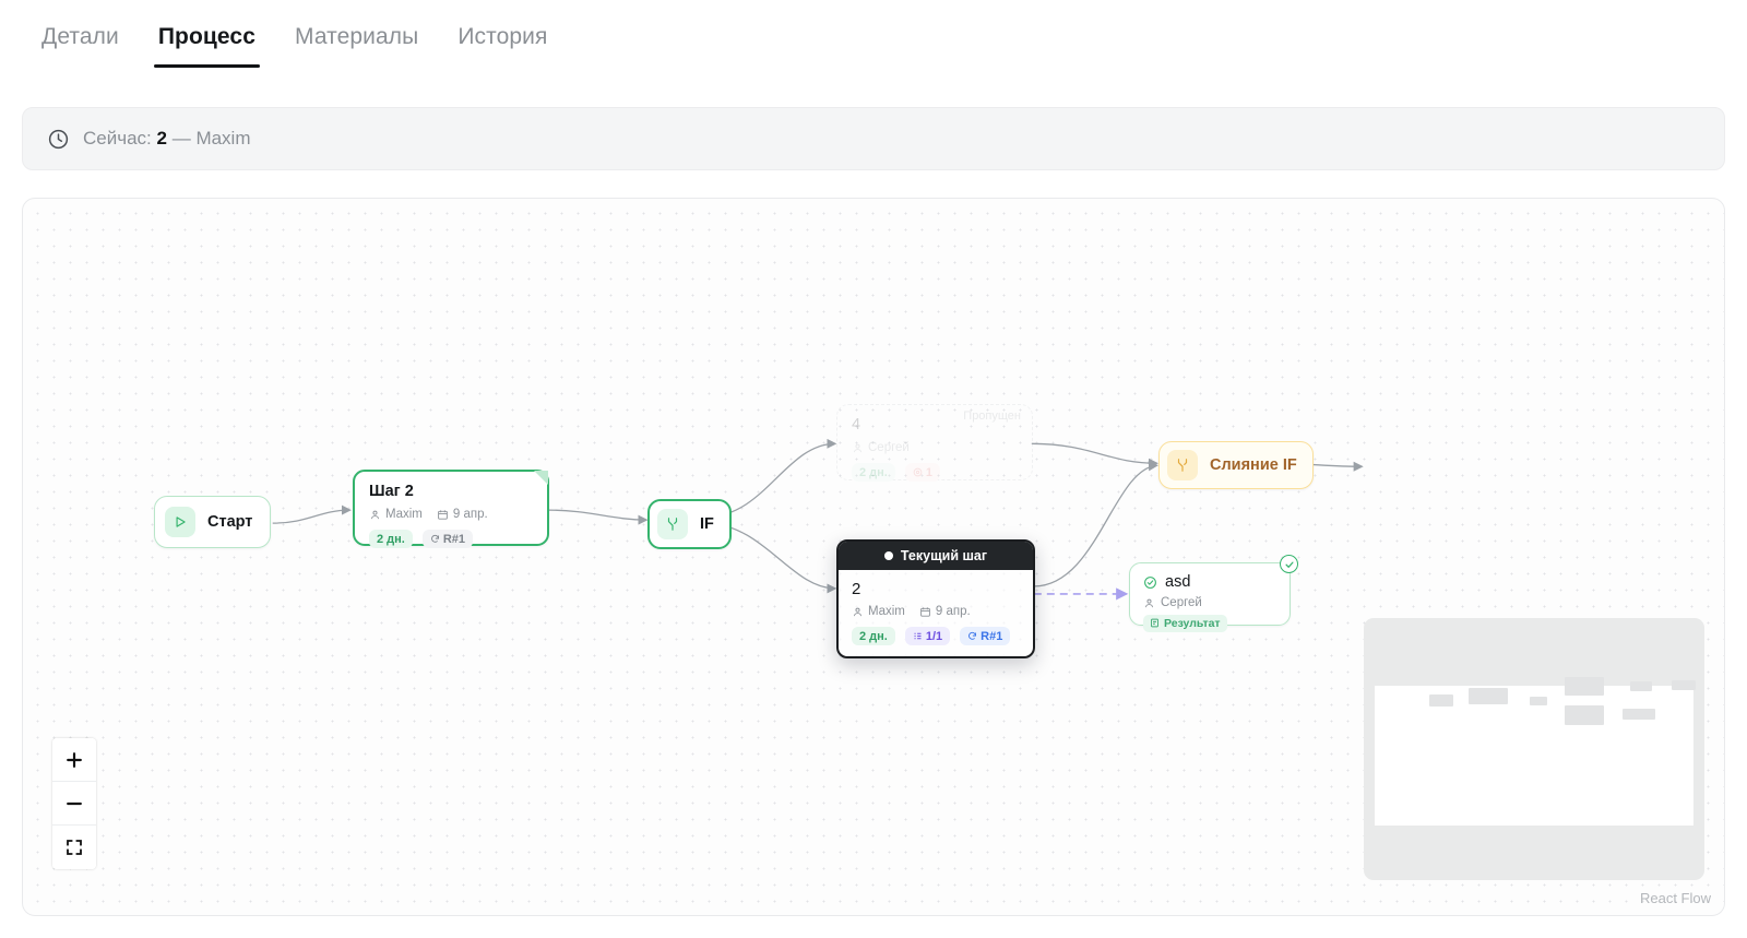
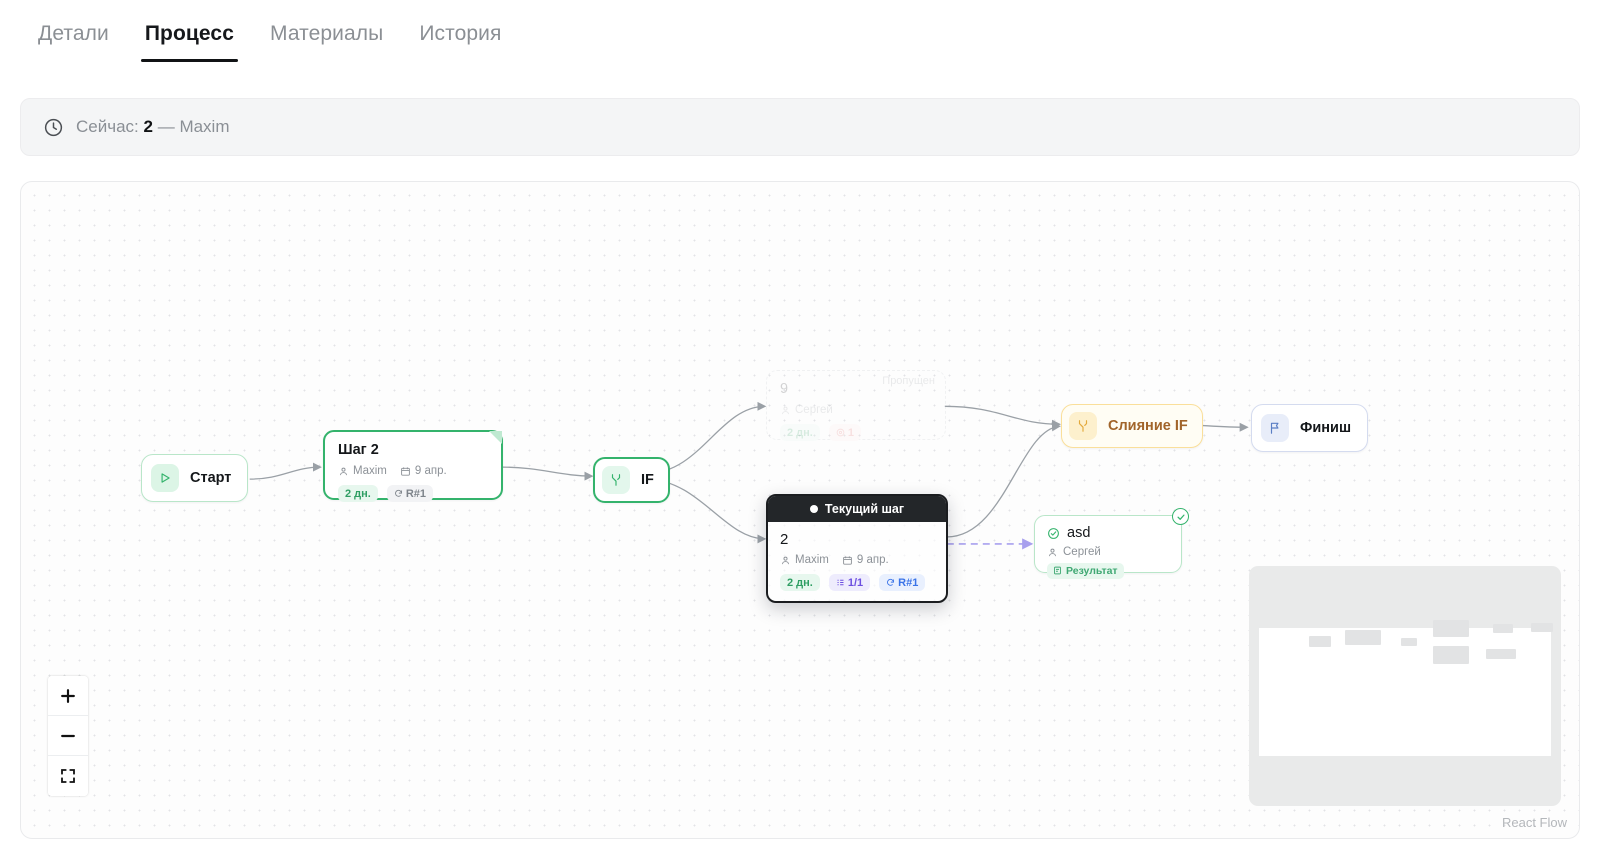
  Детали
  Процесс
  Материалы
  История
  Сейчас: 2 — Maxim
  Старт
  Шаг 2
  Maxim
  9 апр.
  2 дн.
  R#1
  IF
  Пропущен
- 4
+ 9
  Сергей
  2 дн.
  1
  Текущий шаг
  2
  Maxim
  9 апр.
  2 дн.
  1/1
  R#1
  asd
  Сергей
  Результат
  Слияние IF
+ Финиш
  React Flow
